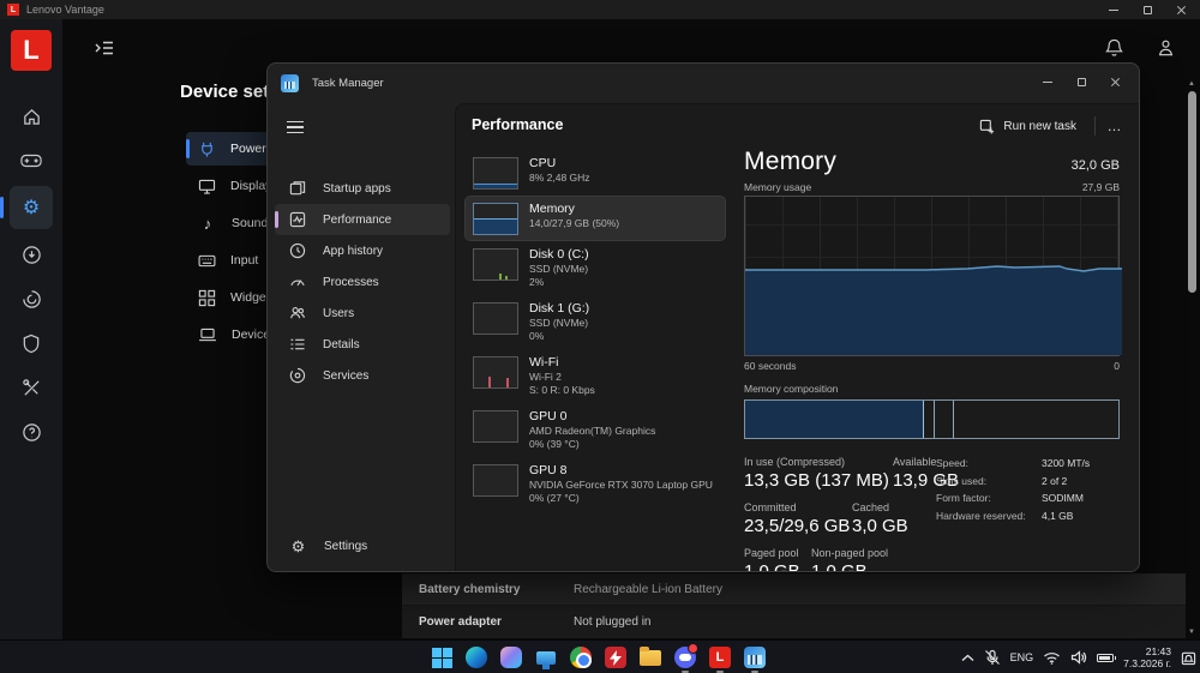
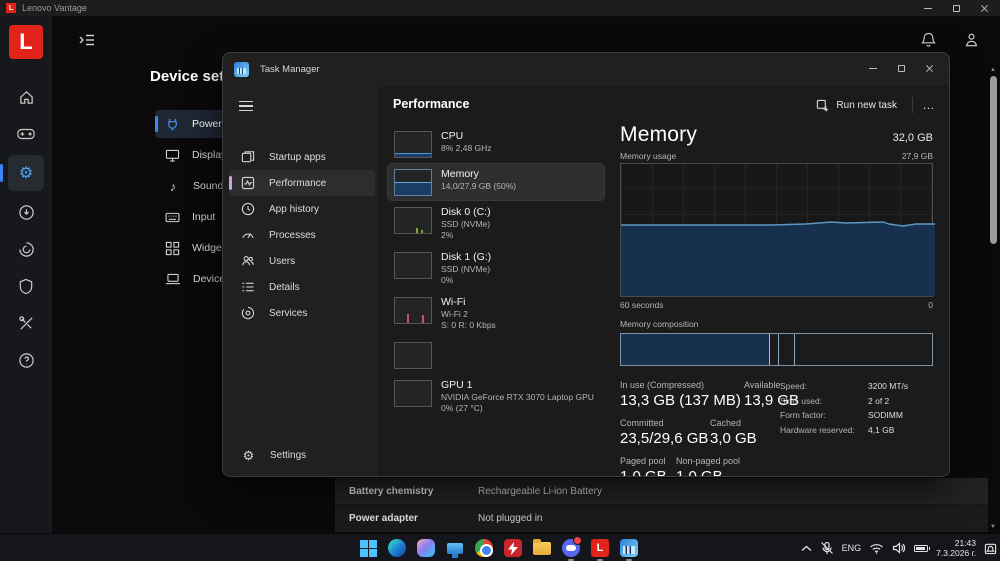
  Lenovo Vantage
  L
  ⚙
  Power
  Displa
  ♪
  Sound
  Input
  Widge
  Devic
  Battery chemistry
  Rechargeable Li-ion Battery
  Power adapter
  Not plugged in
  Task Manager
  Startup apps
  Performance
  App history
  Processes
  Users
  Details
  Services
  ⚙
  Settings
  Performance
  Run new task
  …
  CPU
  8% 2,48 GHz
  Memory
  14,0/27,9 GB (50%)
  Disk 0 (C:)
  SSD (NVMe)
  2%
  Disk 1 (G:)
  SSD (NVMe)
  0%
  Wi-Fi
  Wi-Fi 2
  S: 0 R: 0 Kbps
- GPU 0
- AMD Radeon(TM) Graphics
- 0% (39 °C)
- GPU 8
+ GPU 1
  NVIDIA GeForce RTX 3070 Laptop GPU
  0% (27 °C)
  Memory
  32,0 GB
  Memory usage
  27,9 GB
  60 seconds
  0
  Memory composition
  In use (Compressed)
  13,3 GB (137 MB)
  Available
  13,9 GB
  Committed
  23,5/29,6 GB
  Cached
  3,0 GB
  Paged pool
  Non-paged pool
  Speed:
  3200 MT/s
  Slots used:
  2 of 2
  Form factor:
  SODIMM
  Hardware reserved:
  4,1 GB
  L
  ENG
  21:43
  7.3.2026 г.
